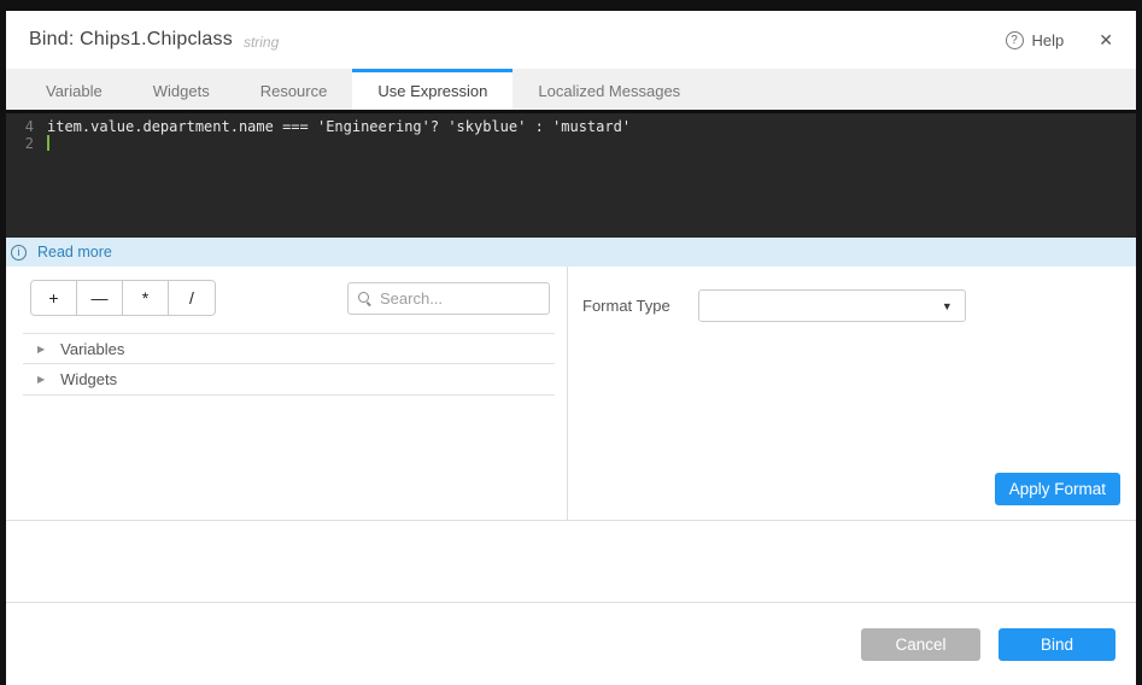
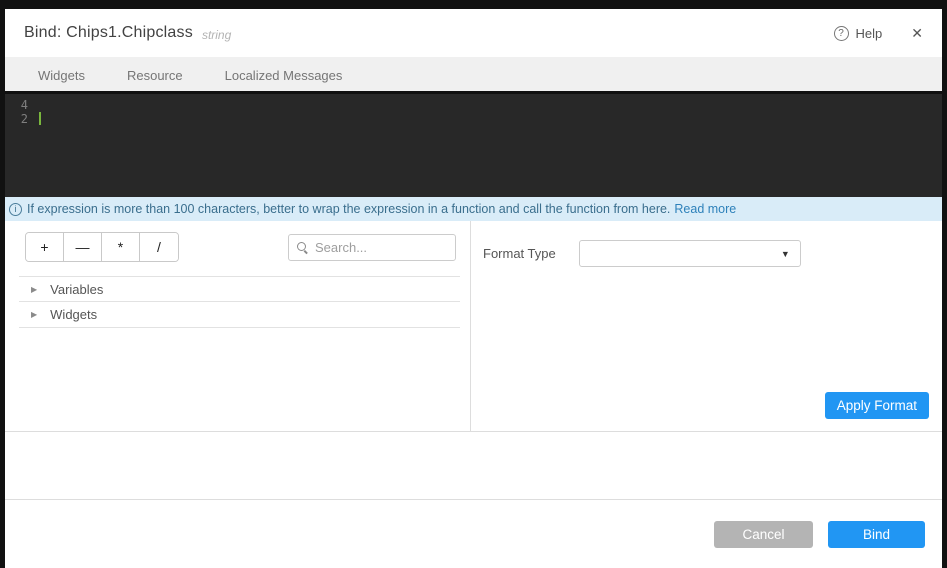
  Bind: Chips1.Chipclass
  string
  ?
  Help
  ✕
- Variable
  Widgets
  Resource
- Use Expression
  Localized Messages
  4
- item.value.department.name === 'Engineering'? 'skyblue' : 'mustard'
  2
  i
+ If expression is more than 100 characters, better to wrap the expression in a function and call the function from here.
  Read more
  +
  —
  *
  /
  Search...
  ▶
  Variables
  ▶
  Widgets
  Format Type
  ▼
  Apply Format
  Cancel
  Bind
